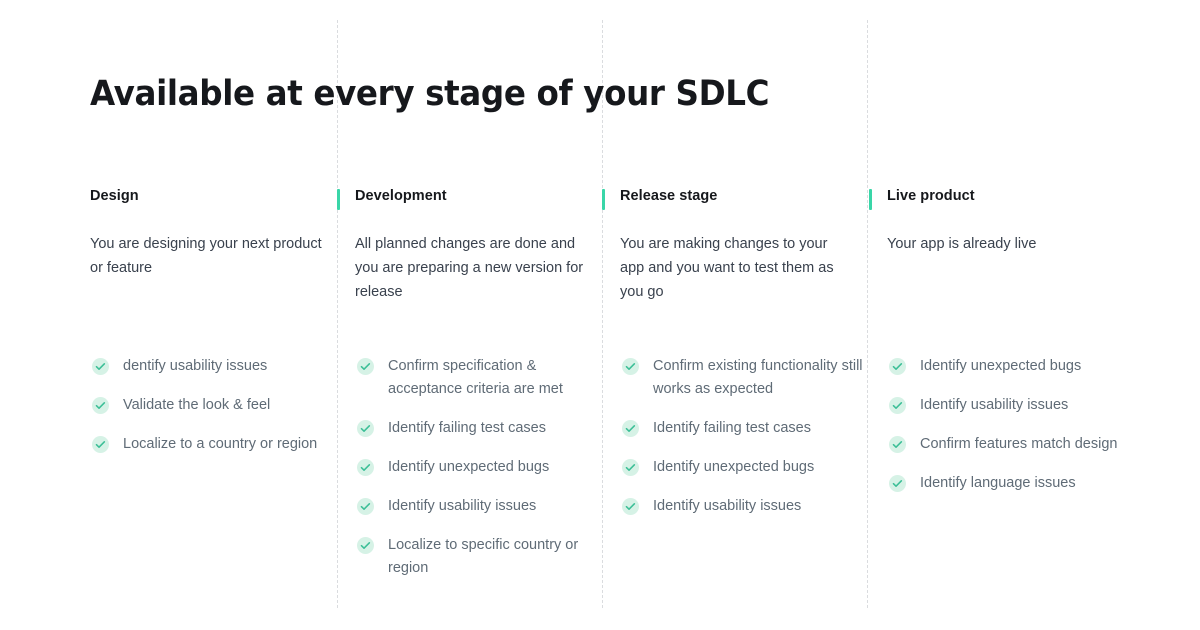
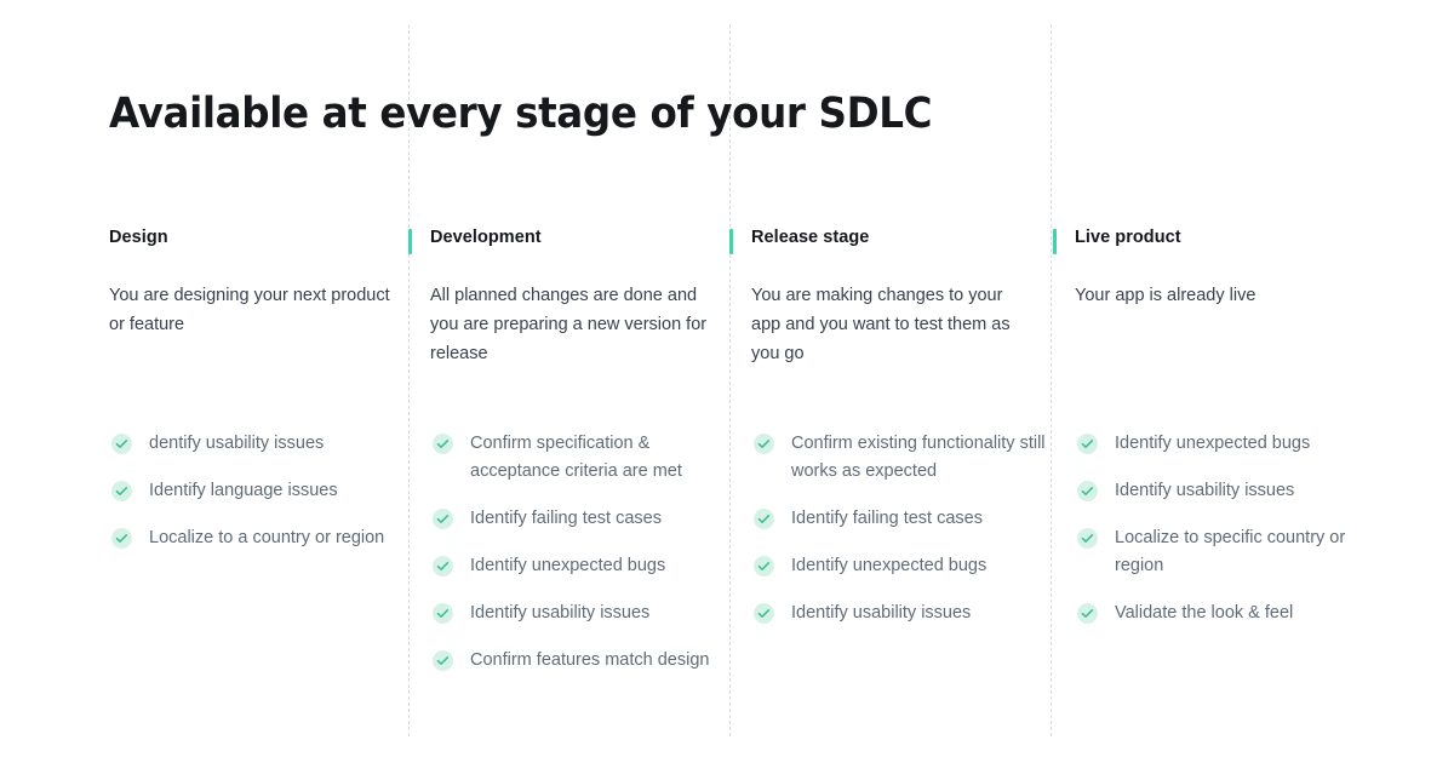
  Available at every stage of your SDLC
  Design
  You are designing your next product or feature
  dentify usability issues
- Validate the look & feel
+ Identify language issues
  Localize to a country or region
  Development
  All planned changes are done and you are preparing a new version for release
  Confirm specification & acceptance criteria are met
  Identify failing test cases
  Identify unexpected bugs
  Identify usability issues
- Localize to specific country or region
+ Confirm features match design
  Release stage
  You are making changes to your app and you want to test them as you go
  Confirm existing functionality still works as expected
  Identify failing test cases
  Identify unexpected bugs
  Identify usability issues
  Live product
  Your app is already live
  Identify unexpected bugs
  Identify usability issues
- Confirm features match design
+ Localize to specific country or region
- Identify language issues
+ Validate the look & feel
